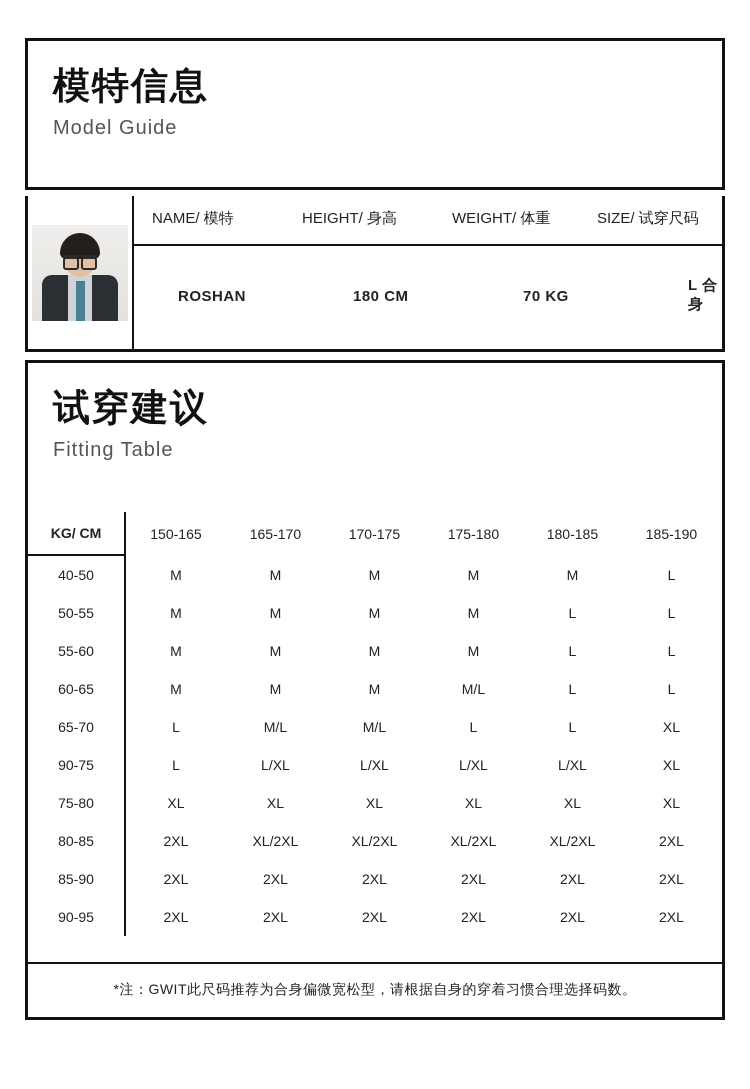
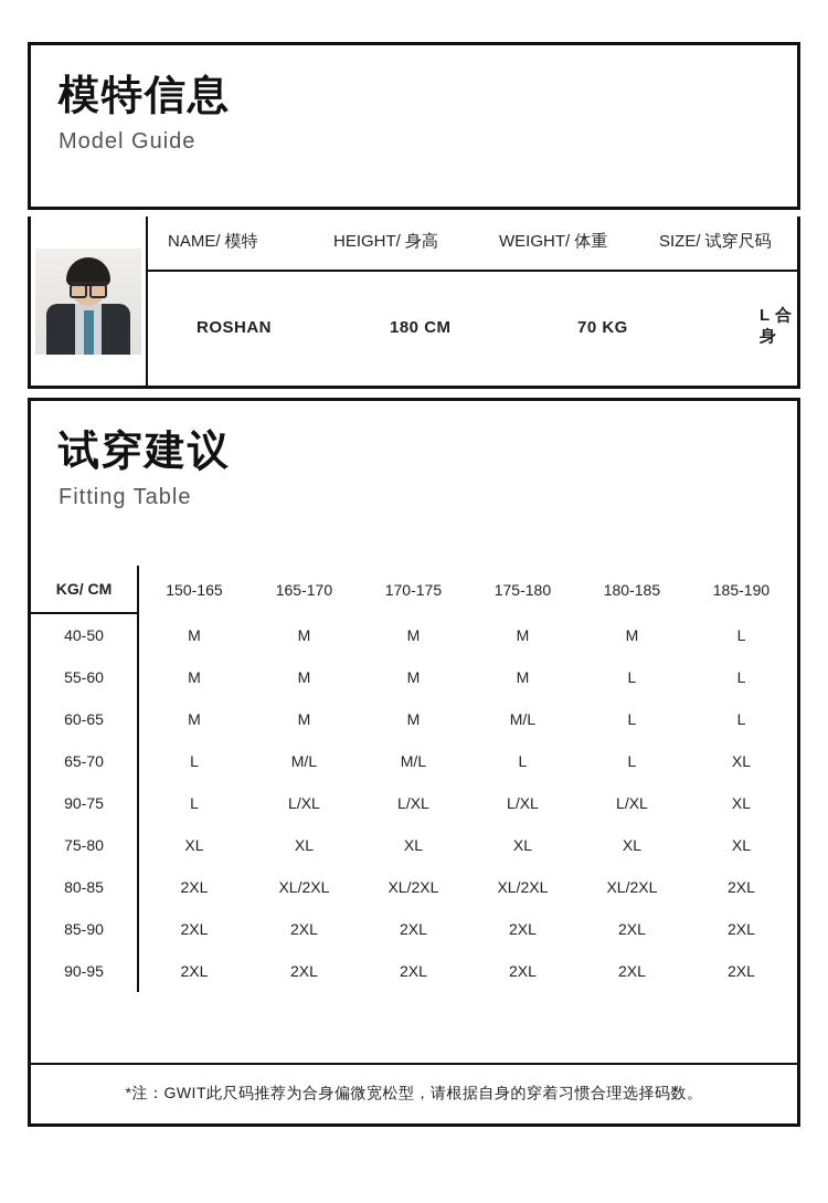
  模特信息
  Model Guide
  NAME/ 模特
  HEIGHT/ 身高
  WEIGHT/ 体重
  SIZE/ 试穿尺码
  ROSHAN
  180 CM
  70 KG
  L 合身
  试穿建议
  Fitting Table
  KG/ CM	150-165	165-170	170-175	175-180	180-185	185-190
  40-50	M	M	M	M	M	L
- 50-55	M	M	M	M	L	L
  55-60	M	M	M	M	L	L
  60-65	M	M	M	M/L	L	L
  65-70	L	M/L	M/L	L	L	XL
  90-75	L	L/XL	L/XL	L/XL	L/XL	XL
  75-80	XL	XL	XL	XL	XL	XL
  80-85	2XL	XL/2XL	XL/2XL	XL/2XL	XL/2XL	2XL
  85-90	2XL	2XL	2XL	2XL	2XL	2XL
  90-95	2XL	2XL	2XL	2XL	2XL	2XL
  *注：GWIT此尺码推荐为合身偏微宽松型，请根据自身的穿着习惯合理选择码数。
